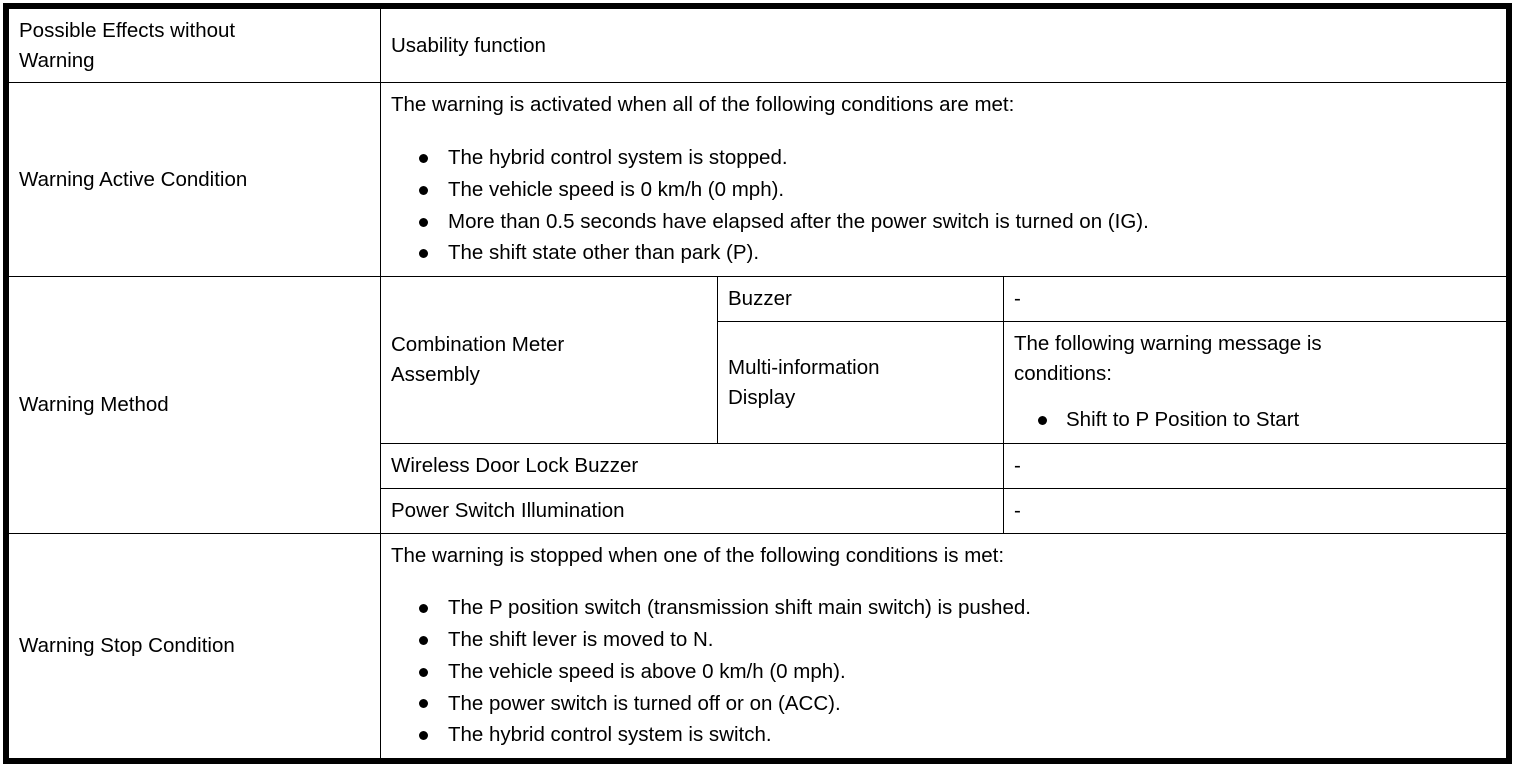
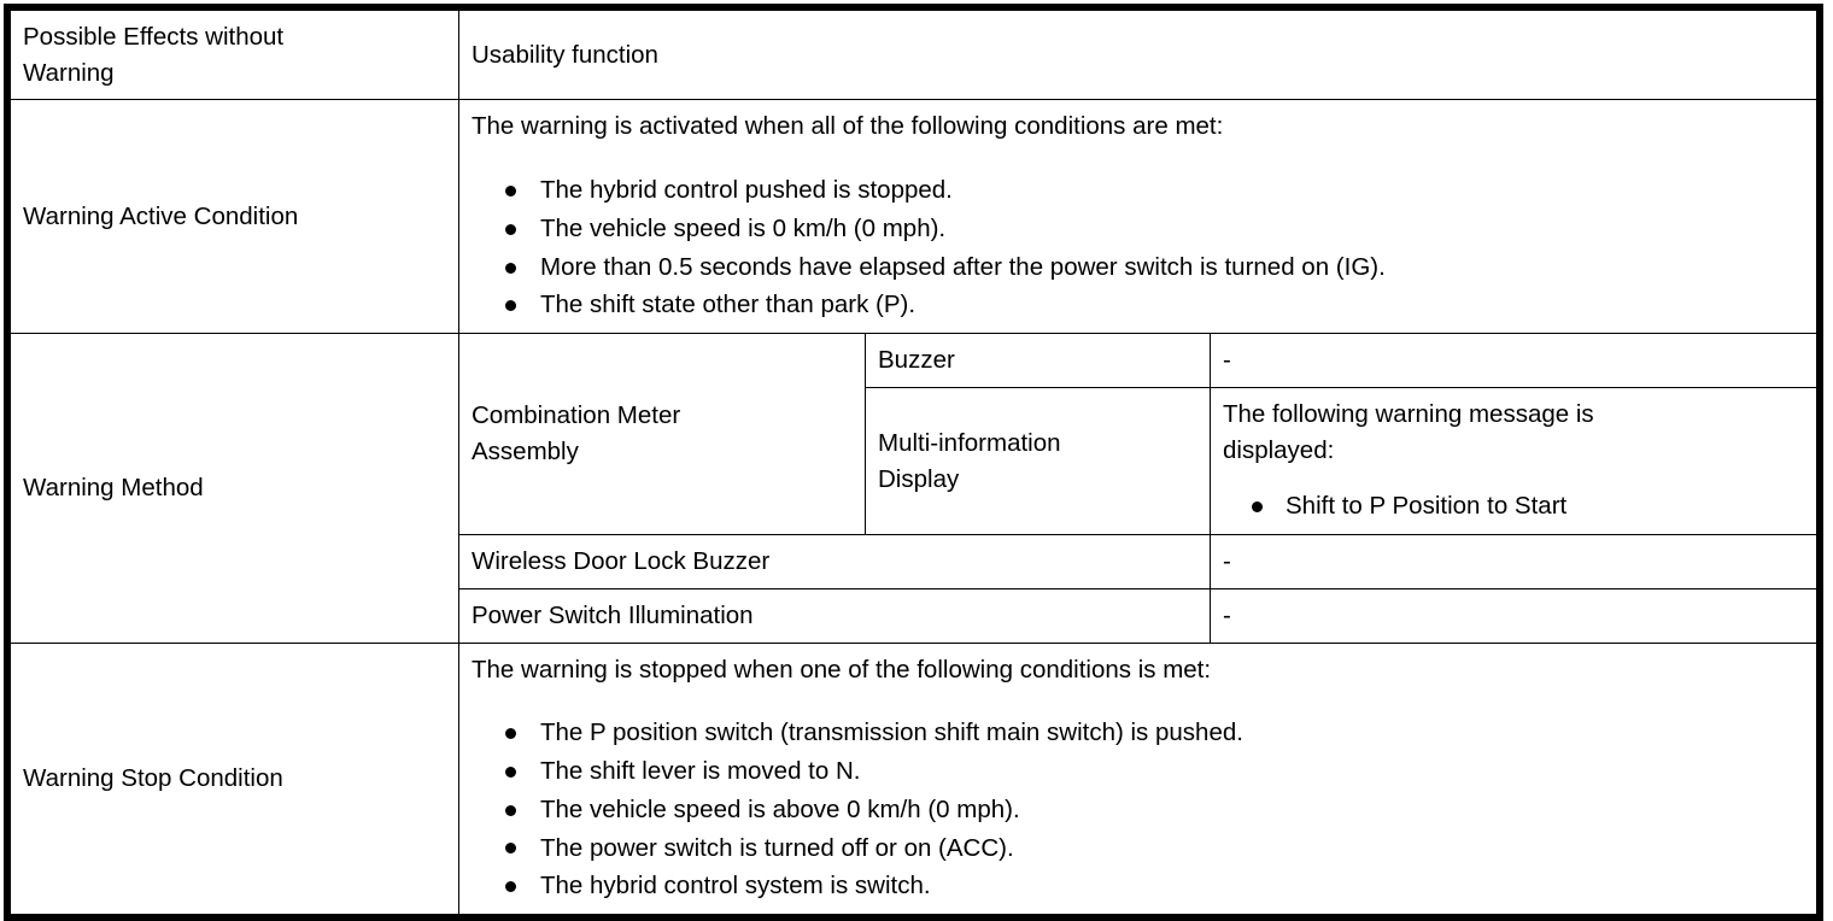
  Possible Effects without Warning	Usability function
- Warning Active Condition	The warning is activated when all of the following conditions are met: The hybrid control system is stopped. The vehicle speed is 0 km/h (0 mph). More than 0.5 seconds have elapsed after the power switch is turned on (IG). The shift state other than park (P).
+ Warning Active Condition	The warning is activated when all of the following conditions are met: The hybrid control pushed is stopped. The vehicle speed is 0 km/h (0 mph). More than 0.5 seconds have elapsed after the power switch is turned on (IG). The shift state other than park (P).
  Warning Method	Combination Meter Assembly	Buzzer	-
- Multi-information Display	The following warning message is conditions: Shift to P Position to Start
+ Multi-information Display	The following warning message is displayed: Shift to P Position to Start
  Wireless Door Lock Buzzer	-
  Power Switch Illumination	-
  Warning Stop Condition	The warning is stopped when one of the following conditions is met: The P position switch (transmission shift main switch) is pushed. The shift lever is moved to N. The vehicle speed is above 0 km/h (0 mph). The power switch is turned off or on (ACC). The hybrid control system is switch.
